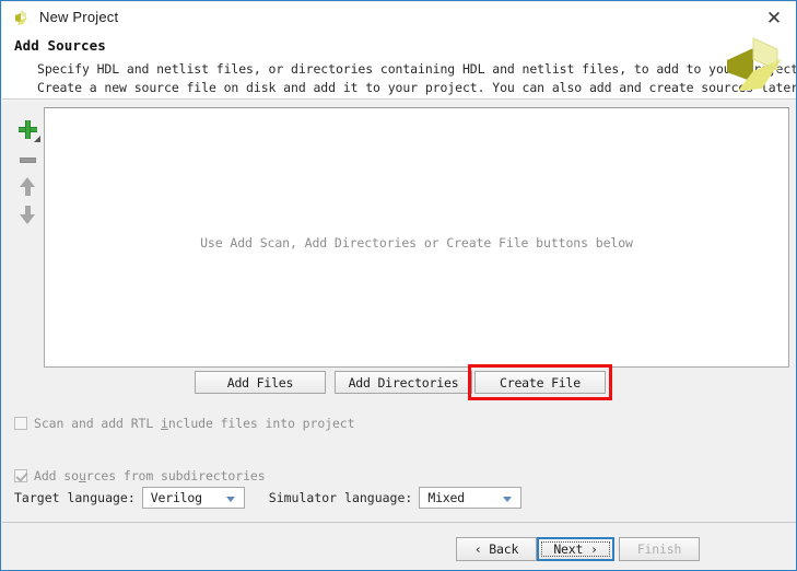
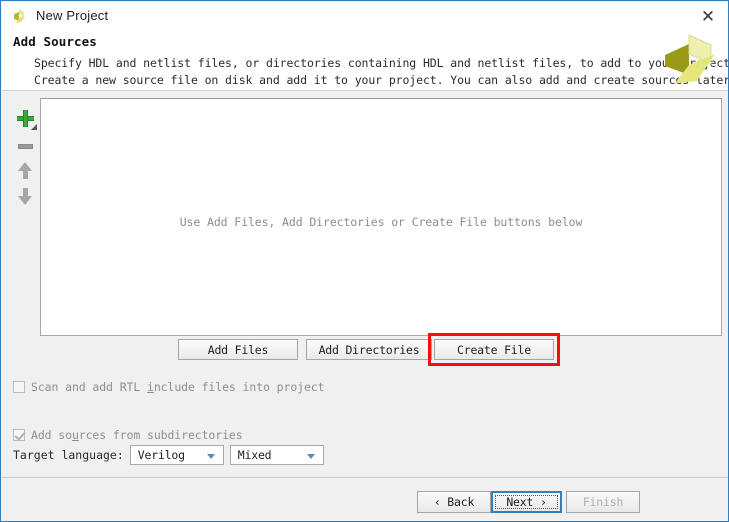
  New Project
  ✕
  Add Sources
  Specify HDL and netlist files, or directories containing HDL and netlist files, to add to yorect
  Create a new source file on disk and add it to your project. You can also add and create sourc later
- Use Add Scan, Add Directories or Create File buttons below
+ Use Add Files, Add Directories or Create File buttons below
  Add Files
  Add Directories
  Create File
  Scan and add RTL include files into project
  Add sources from subdirectories
  Target language:
  Verilog
- Simulator language:
  Mixed
  ‹ Back
  Next ›
  Finish
